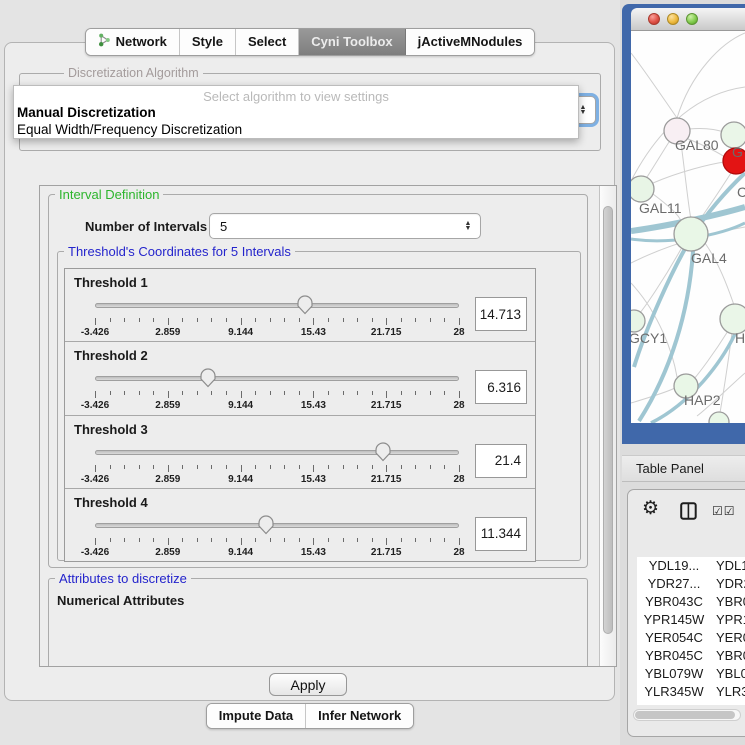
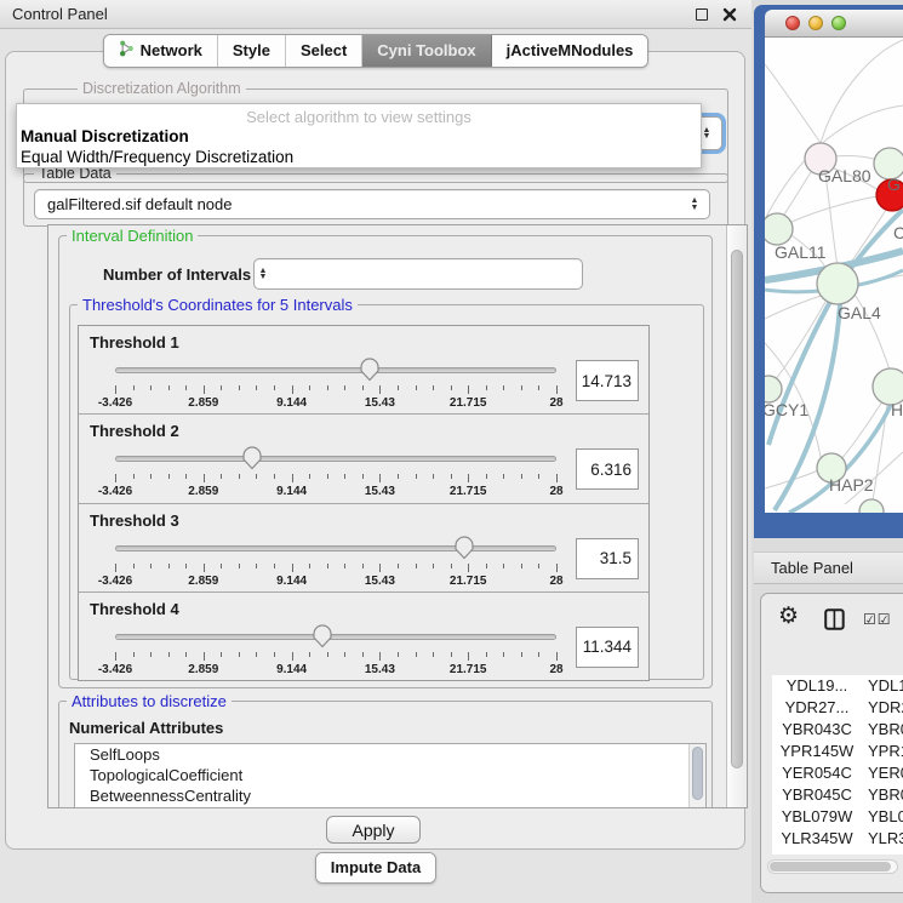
+ Control Panel
  Discretization Algorithm
+ Table Data
+ galFiltered.sif default node
  Select algorithm to view settings
  Manual Discretization
  Equal Width/Frequency Discretization
  Interval Definition
  Number of Intervals
- 5
  Threshold's Coordinates for 5 Intervals
  Threshold 1
  -3.426
  2.859
  9.144
  15.43
  21.715
  28
  14.713
  Threshold 2
  -3.426
  2.859
  9.144
  15.43
  21.715
  28
  6.316
  Threshold 3
  -3.426
  2.859
  9.144
  15.43
  21.715
  28
- 21.4
+ 31.5
  Threshold 4
  -3.426
  2.859
  9.144
  15.43
  21.715
  28
  11.344
  Attributes to discretize
  Numerical Attributes
+ SelfLoops
+ TopologicalCoefficient
+ BetweennessCentrality
  Apply
  Network
  Style
  Select
  Cyni Toolbox
  jActiveMNodules
  Impute Data
- Infer Network
  GAL80
  G
  C
  GAL11
  GAL4
  GCY1
  H
  HAP2
  Table Panel
  ⚙
  ☑☑
  YDL19...
  YDL
  YDR27...
  YDR
  YBR043C
  YBR
  YPR145W
  YPR
  YER054C
  YER
  YBR045C
  YBR
  YBL079W
  YBL0
  YLR345W
  YLR
